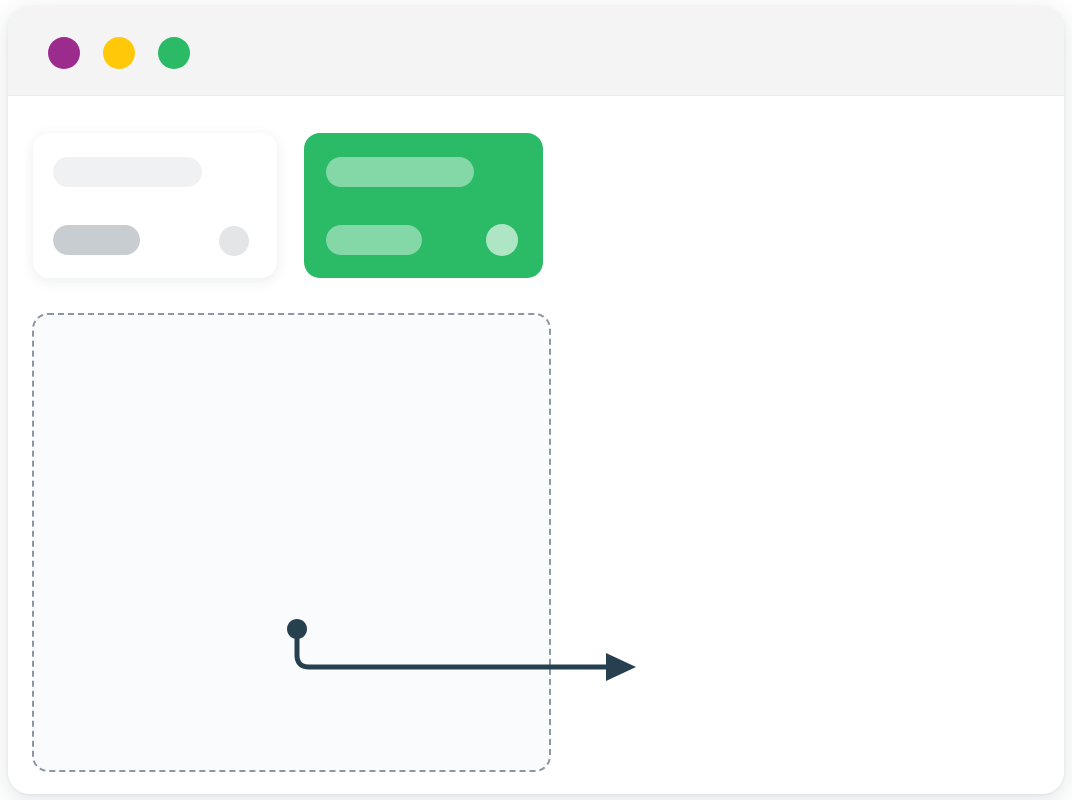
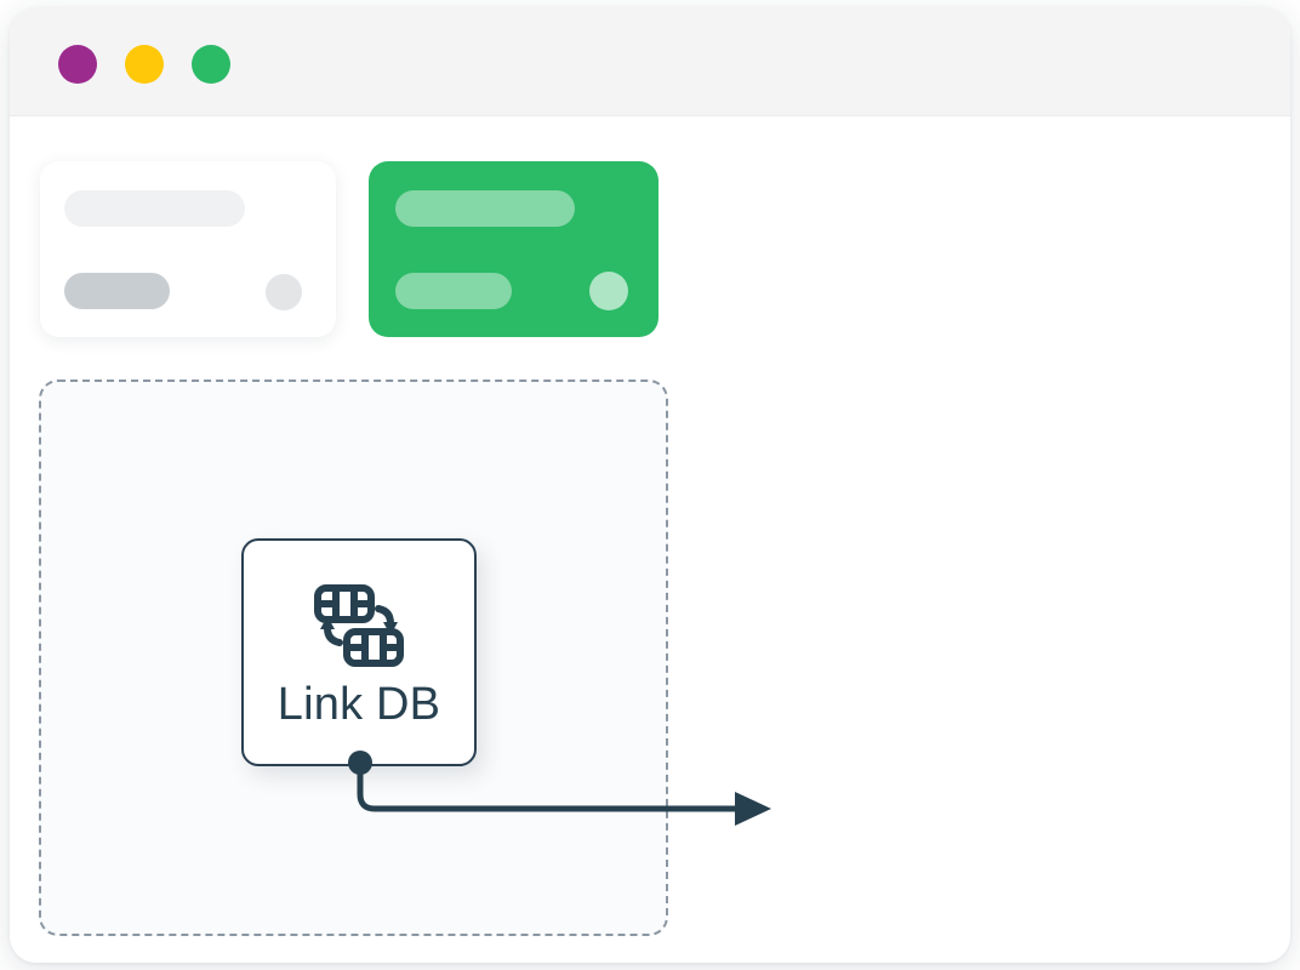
+ Link DB
